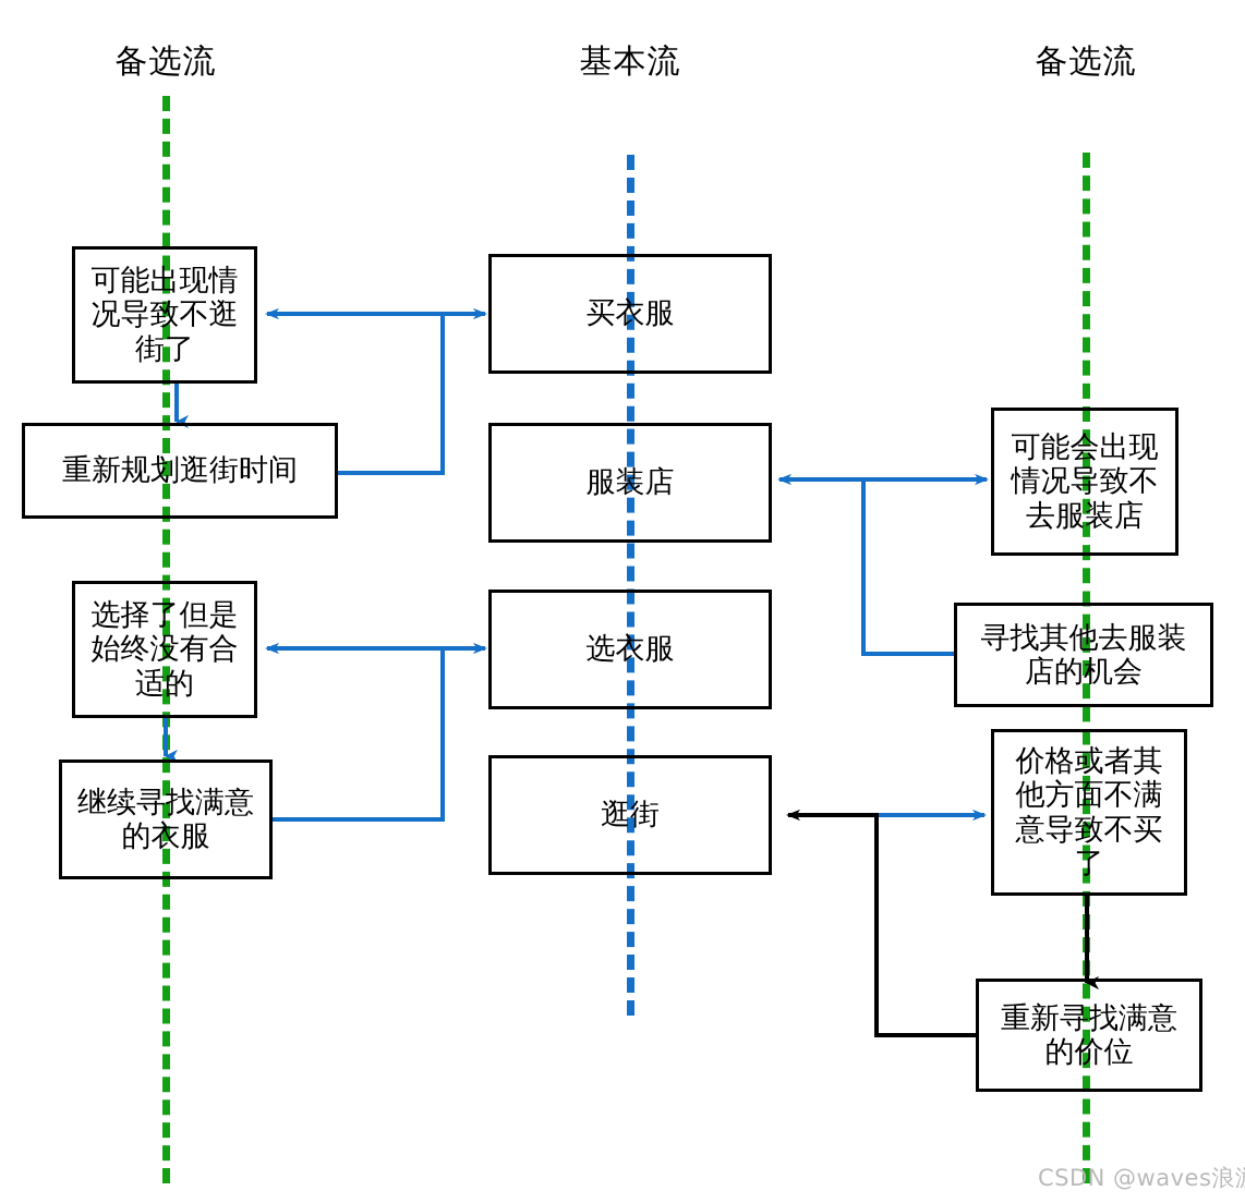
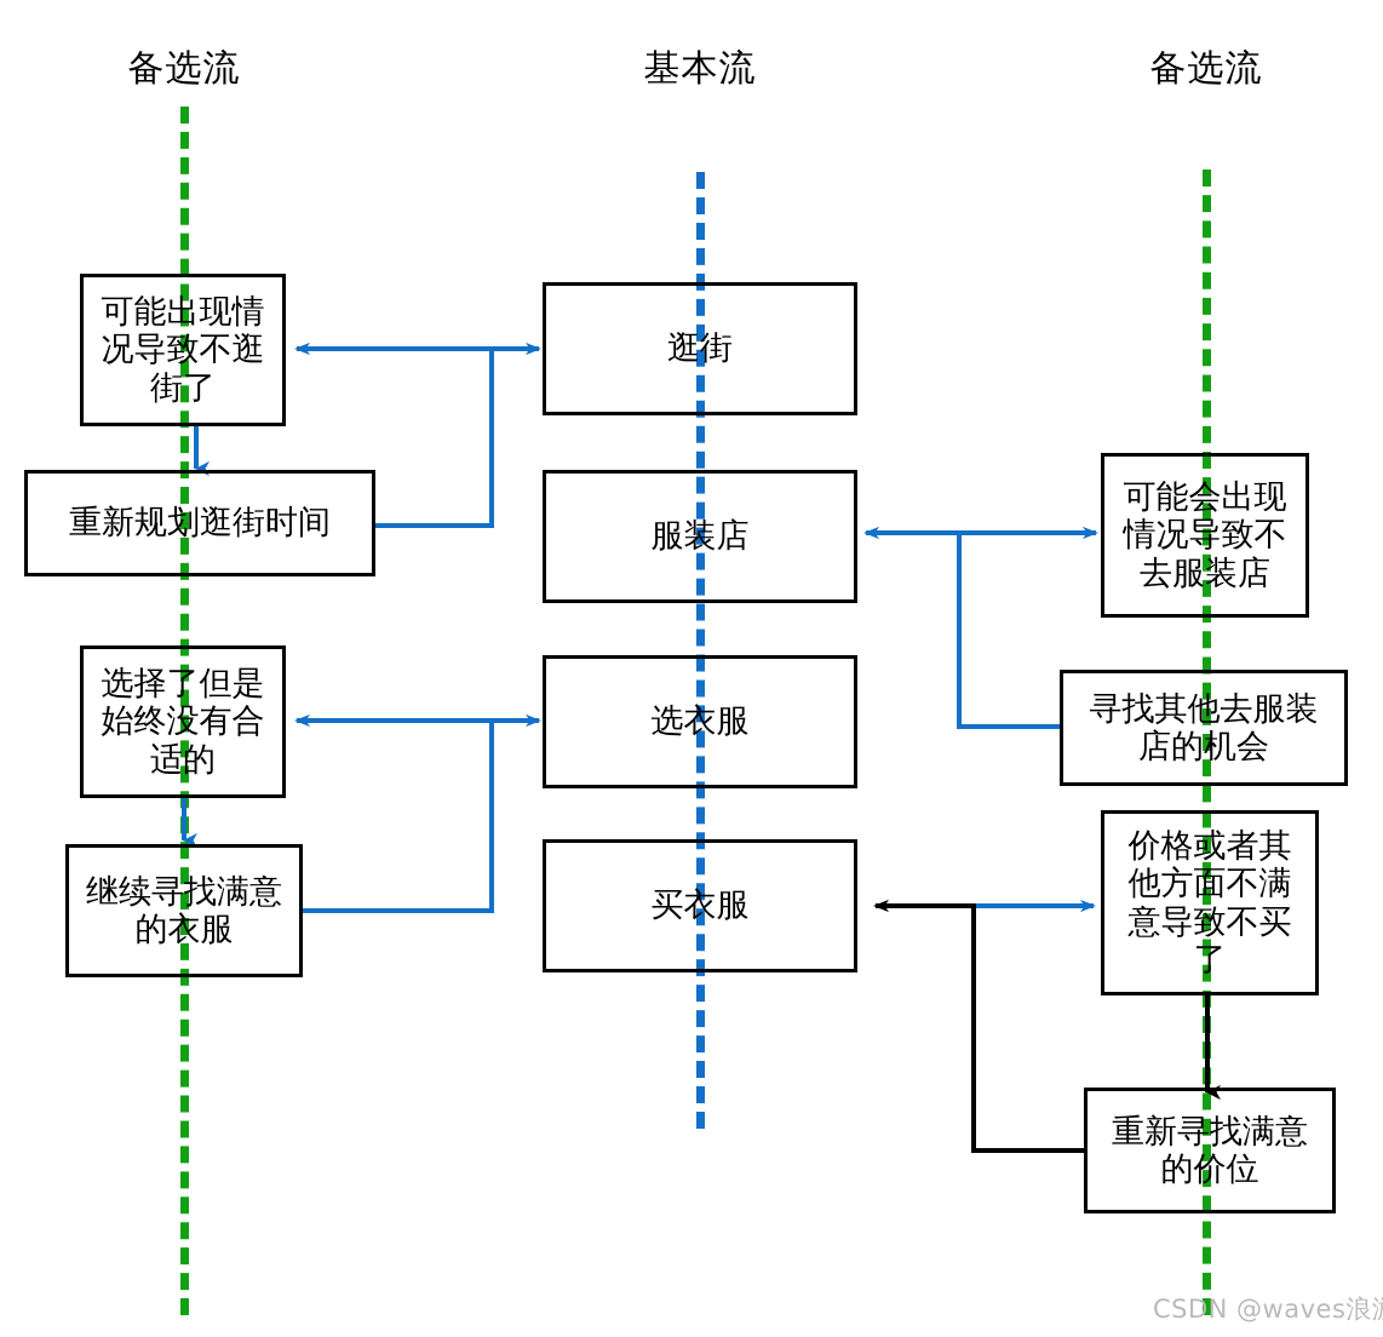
  备选流
  基本流
  备选流
  可能出现情
  况导致不逛
  街了
  重新规划逛街时间
  选择了但是
  始终没有合
  适的
  继续寻找满意
  的衣服
- 买衣服
+ 逛街
  服装店
  选衣服
- 逛街
+ 买衣服
  可能会出现
  情况导致不
  去服装店
  寻找其他去服装
  店的机会
  价格或者其
  他方面不满
  意导致不买
  了
  重新寻找满意
  的价位
  CSDN @waves浪
